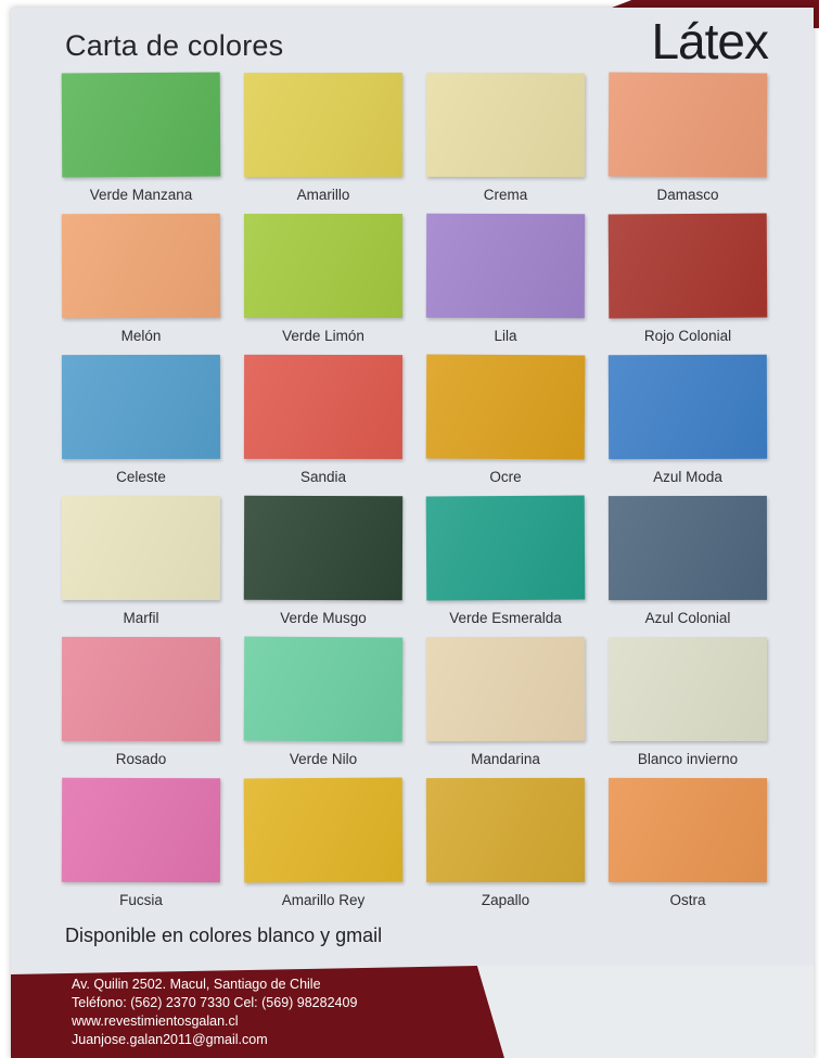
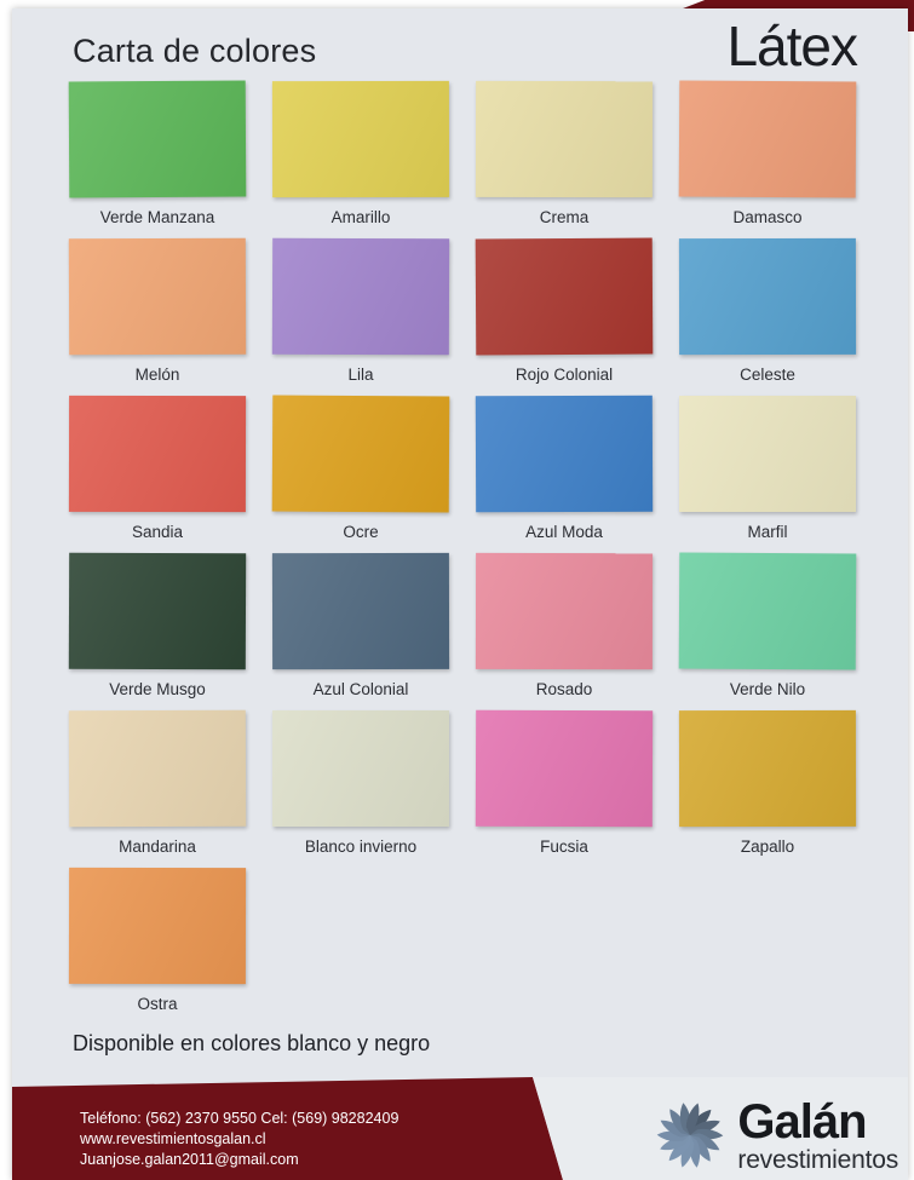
  Carta de colores
  Látex
  Verde Manzana
  Amarillo
  Crema
  Damasco
  Melón
- Verde Limón
  Lila
  Rojo Colonial
  Celeste
  Sandia
  Ocre
  Azul Moda
  Marfil
  Verde Musgo
- Verde Esmeralda
  Azul Colonial
  Rosado
  Verde Nilo
  Mandarina
  Blanco invierno
  Fucsia
- Amarillo Rey
  Zapallo
  Ostra
- Disponible en colores blanco y gmail
+ Disponible en colores blanco y negro
- Av. Quilin 2502. Macul, Santiago de Chile
- Teléfono: (562) 2370 7330 Cel: (569) 98282409
+ Teléfono: (562) 2370 9550 Cel: (569) 98282409
  www.revestimientosgalan.cl
  Juanjose.galan2011@gmail.com
+ Galán
+ revestimientos
